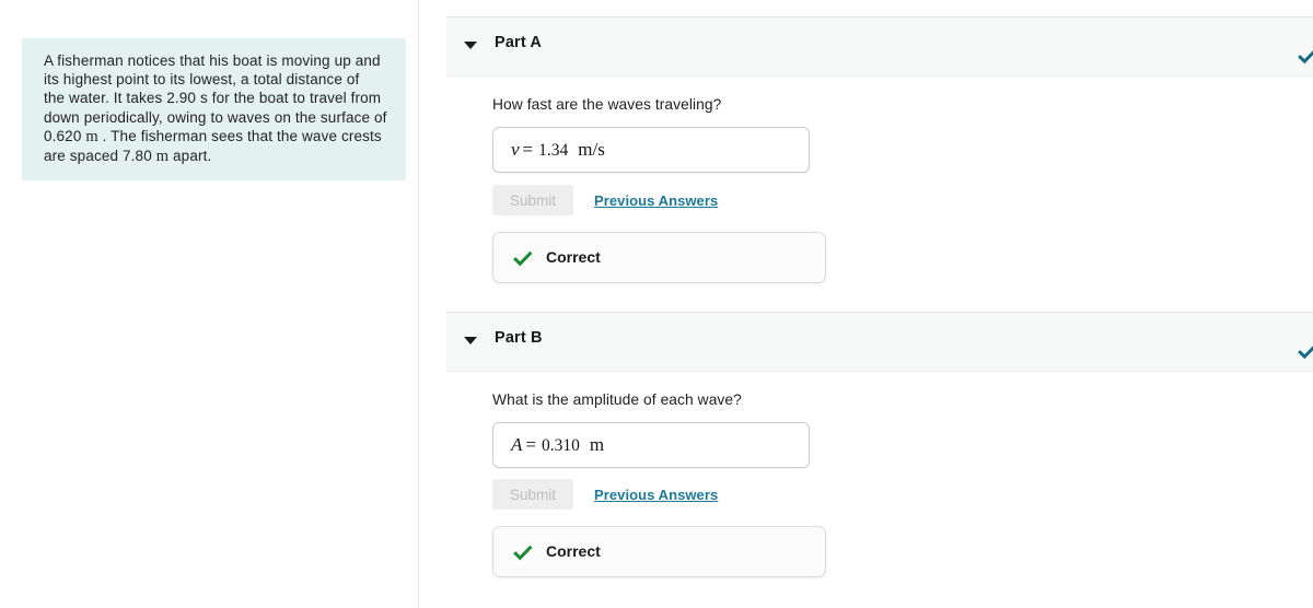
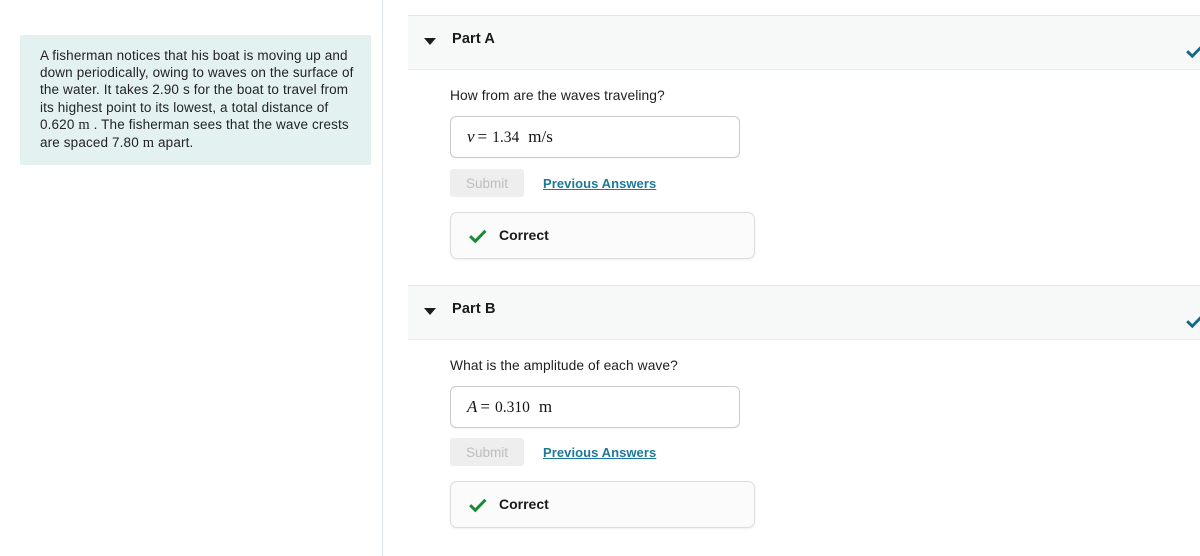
  A fisherman notices that his boat is moving up and
- its highest point to its lowest, a total distance of
+ down periodically, owing to waves on the surface of
  the water. It takes 2.90 s for the boat to travel from
- down periodically, owing to waves on the surface of
+ its highest point to its lowest, a total distance of
  0.620 m . The fisherman sees that the wave crests
  are spaced 7.80 m apart.
  Part A
- How fast are the waves traveling?
+ How from are the waves traveling?
  v = 1.34 m/s
  Submit
  Previous Answers
  Correct
  Part B
  What is the amplitude of each wave?
  A = 0.310 m
  Submit
  Previous Answers
  Correct
